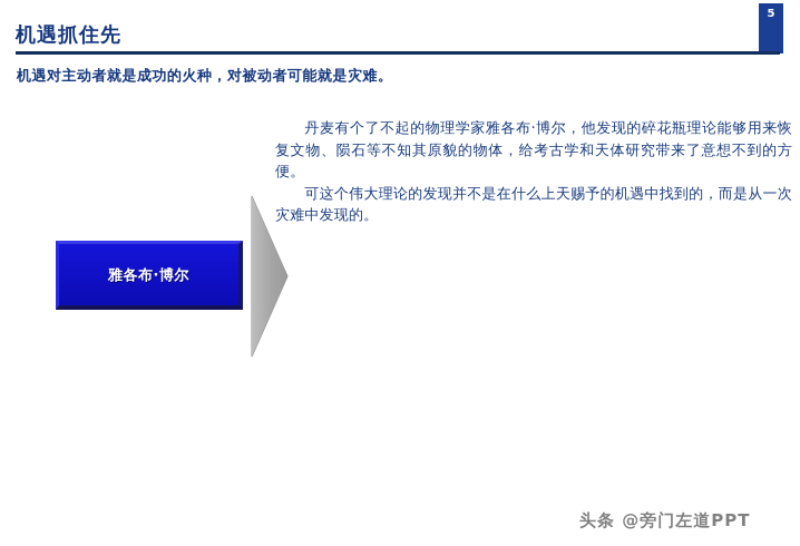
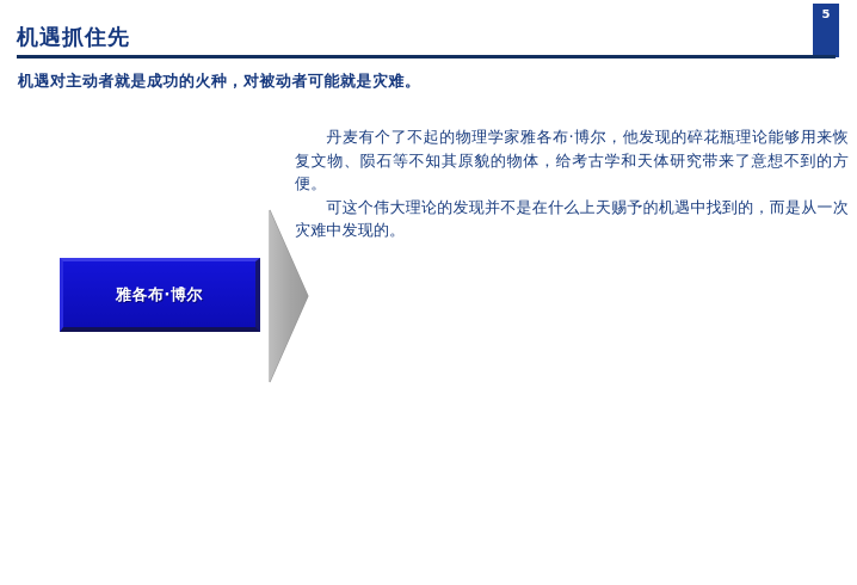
  5
  机遇抓住先
  机遇对主动者就是成功的火种，对被动者可能就是灾难。
  雅各布·博尔
  丹麦有个了不起的物理学家雅各布·博尔，他发现的碎花瓶理论能够用来恢复文物、陨石等不知其原貌的物体，给考古学和天体研究带来了意想不到的方便。
  可这个伟大理论的发现并不是在什么上天赐予的机遇中找到的，而是从一次灾难中发现的。
- 头条 @旁门左道PPT
